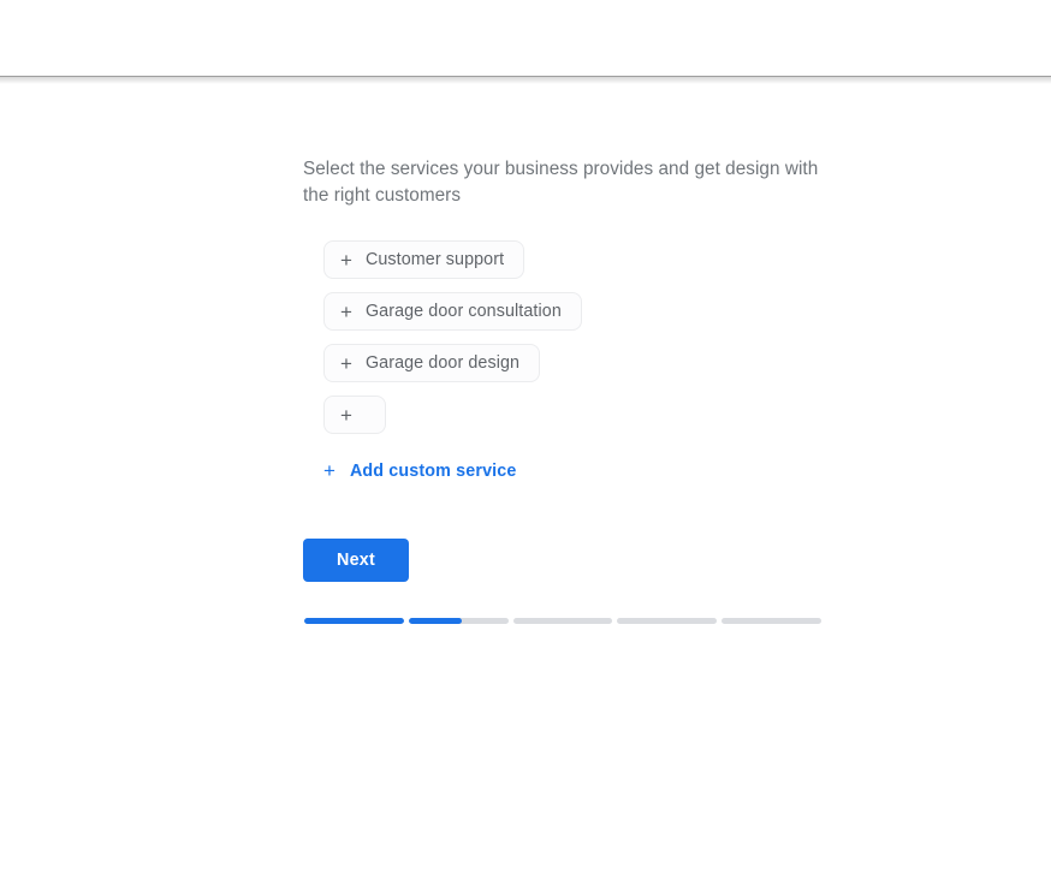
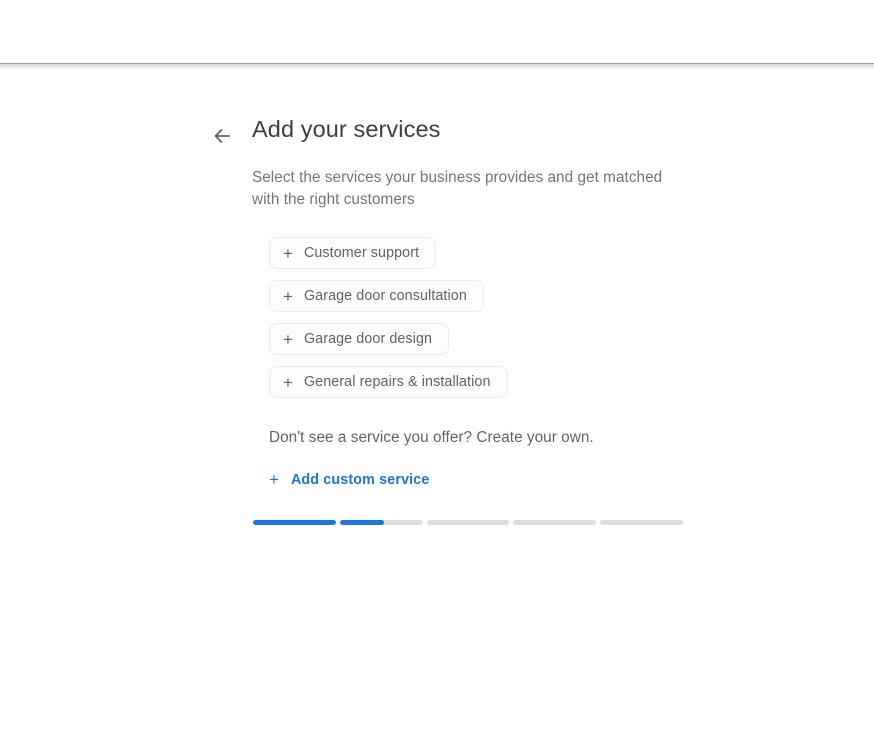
+ Add your services
- Select the services your business provides and get design with the right customers
+ Select the services your business provides and get matched with the right customers
  +
  Customer support
  +
  Garage door consultation
  +
  Garage door design
  +
+ General repairs & installation
+ Don't see a service you offer? Create your own.
  +
  Add custom service
- Next
